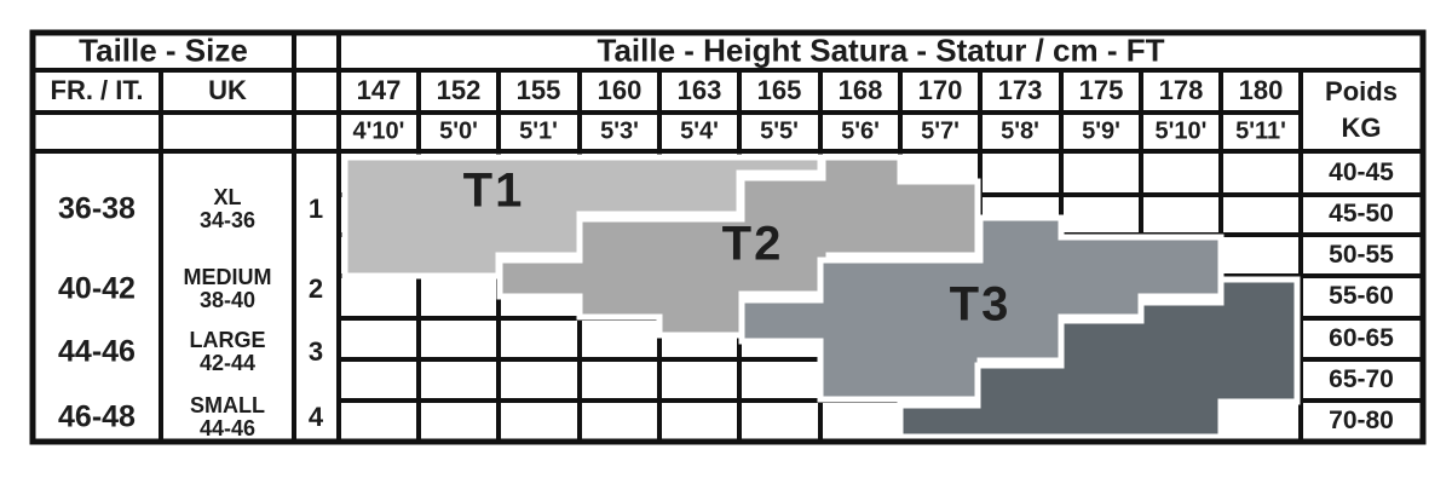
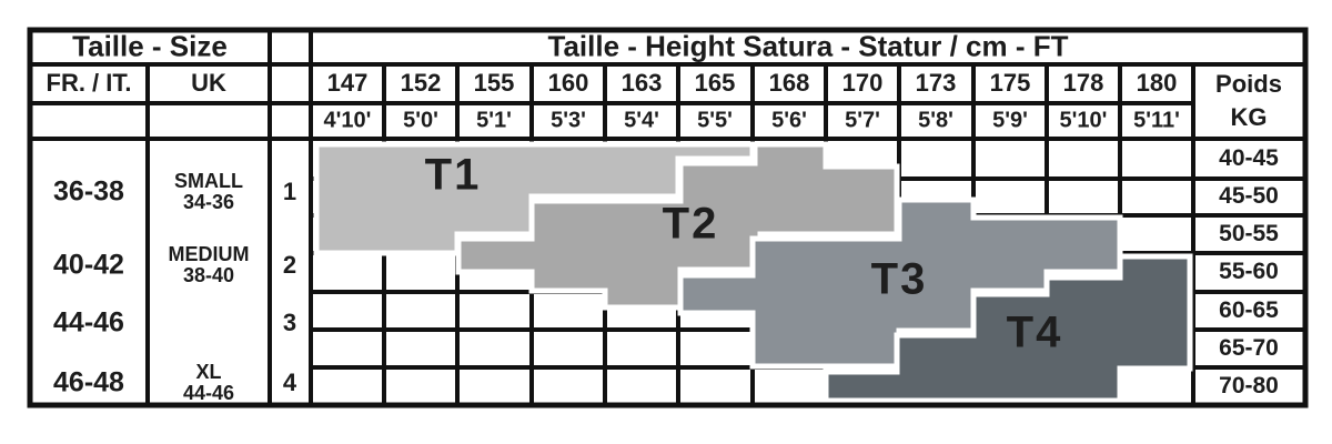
  Taille - Size
  Taille - Height Satura - Statur / cm - FT
  FR. / IT.
  UK
  147
  152
  155
  160
  163
  165
  168
  170
  173
  175
  178
  180
  4'10'
  5'0'
  5'1'
  5'3'
  5'4'
  5'5'
  5'6'
  5'7'
  5'8'
  5'9'
  5'10'
  5'11'
  Poids
  KG
  40-45
  45-50
  50-55
  55-60
  60-65
  65-70
  70-80
  36-38
- XL
+ SMALL
  34-36
  1
  40-42
  MEDIUM
  38-40
  2
  44-46
- LARGE
- 42-44
  3
  46-48
- SMALL
+ XL
  44-46
  4
  T1
  T2
  T3
+ T4
